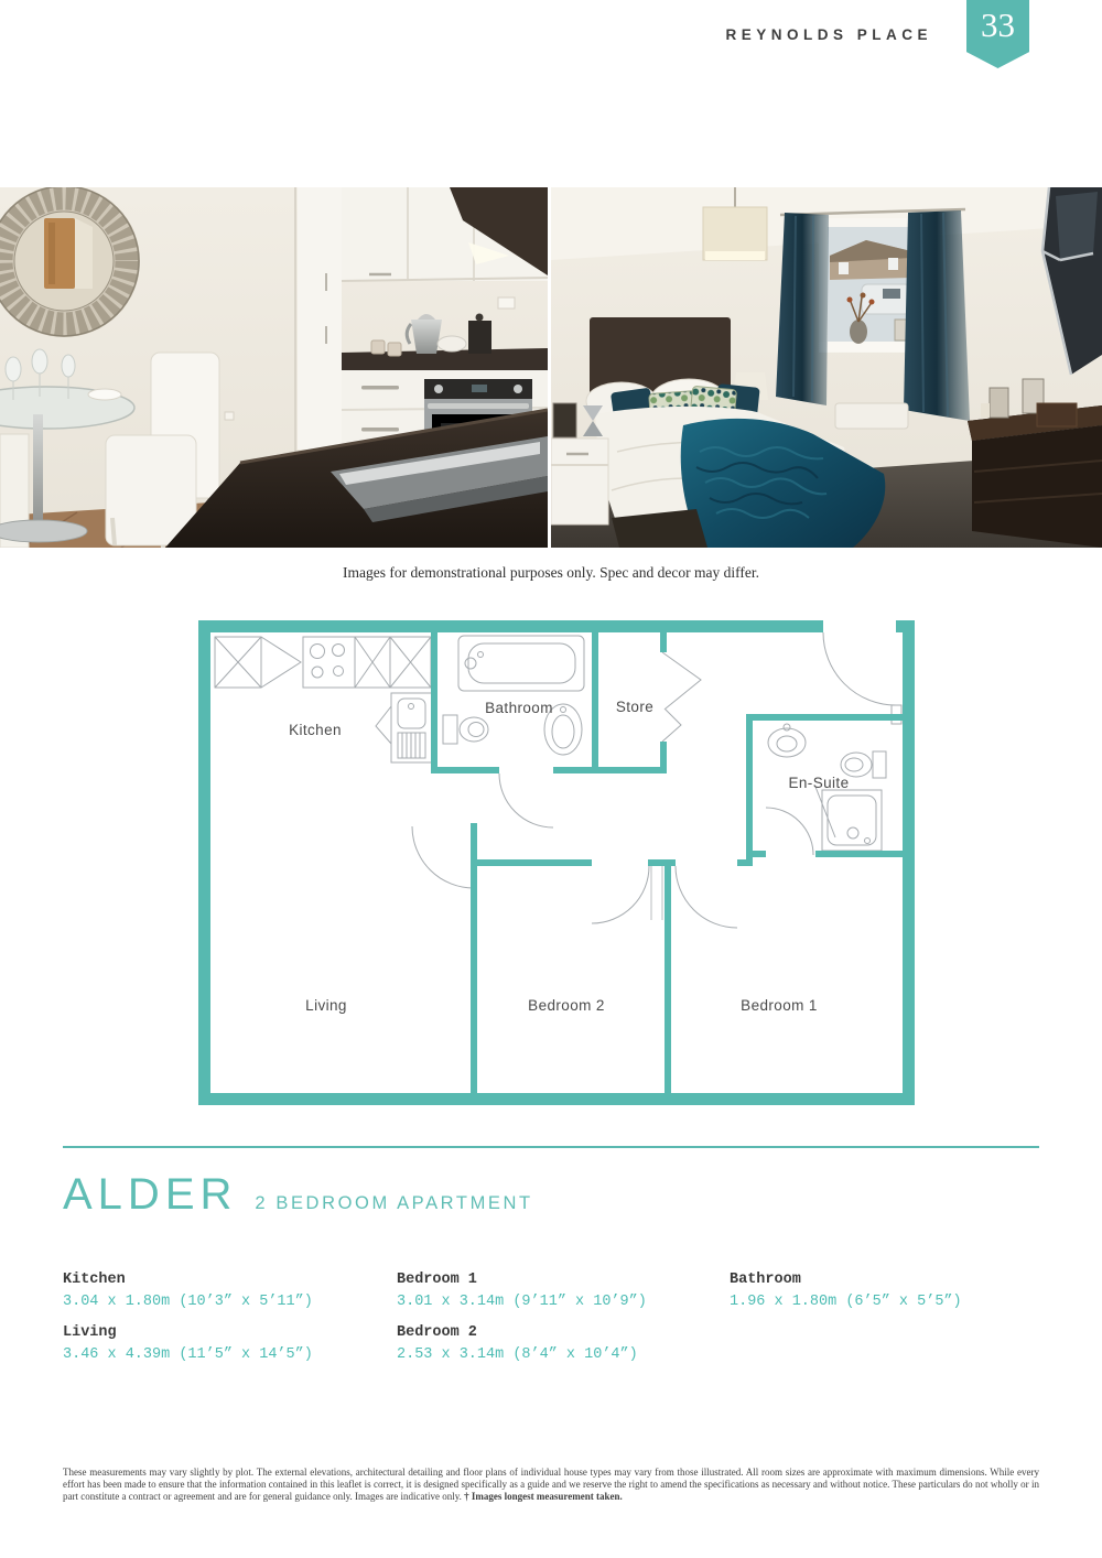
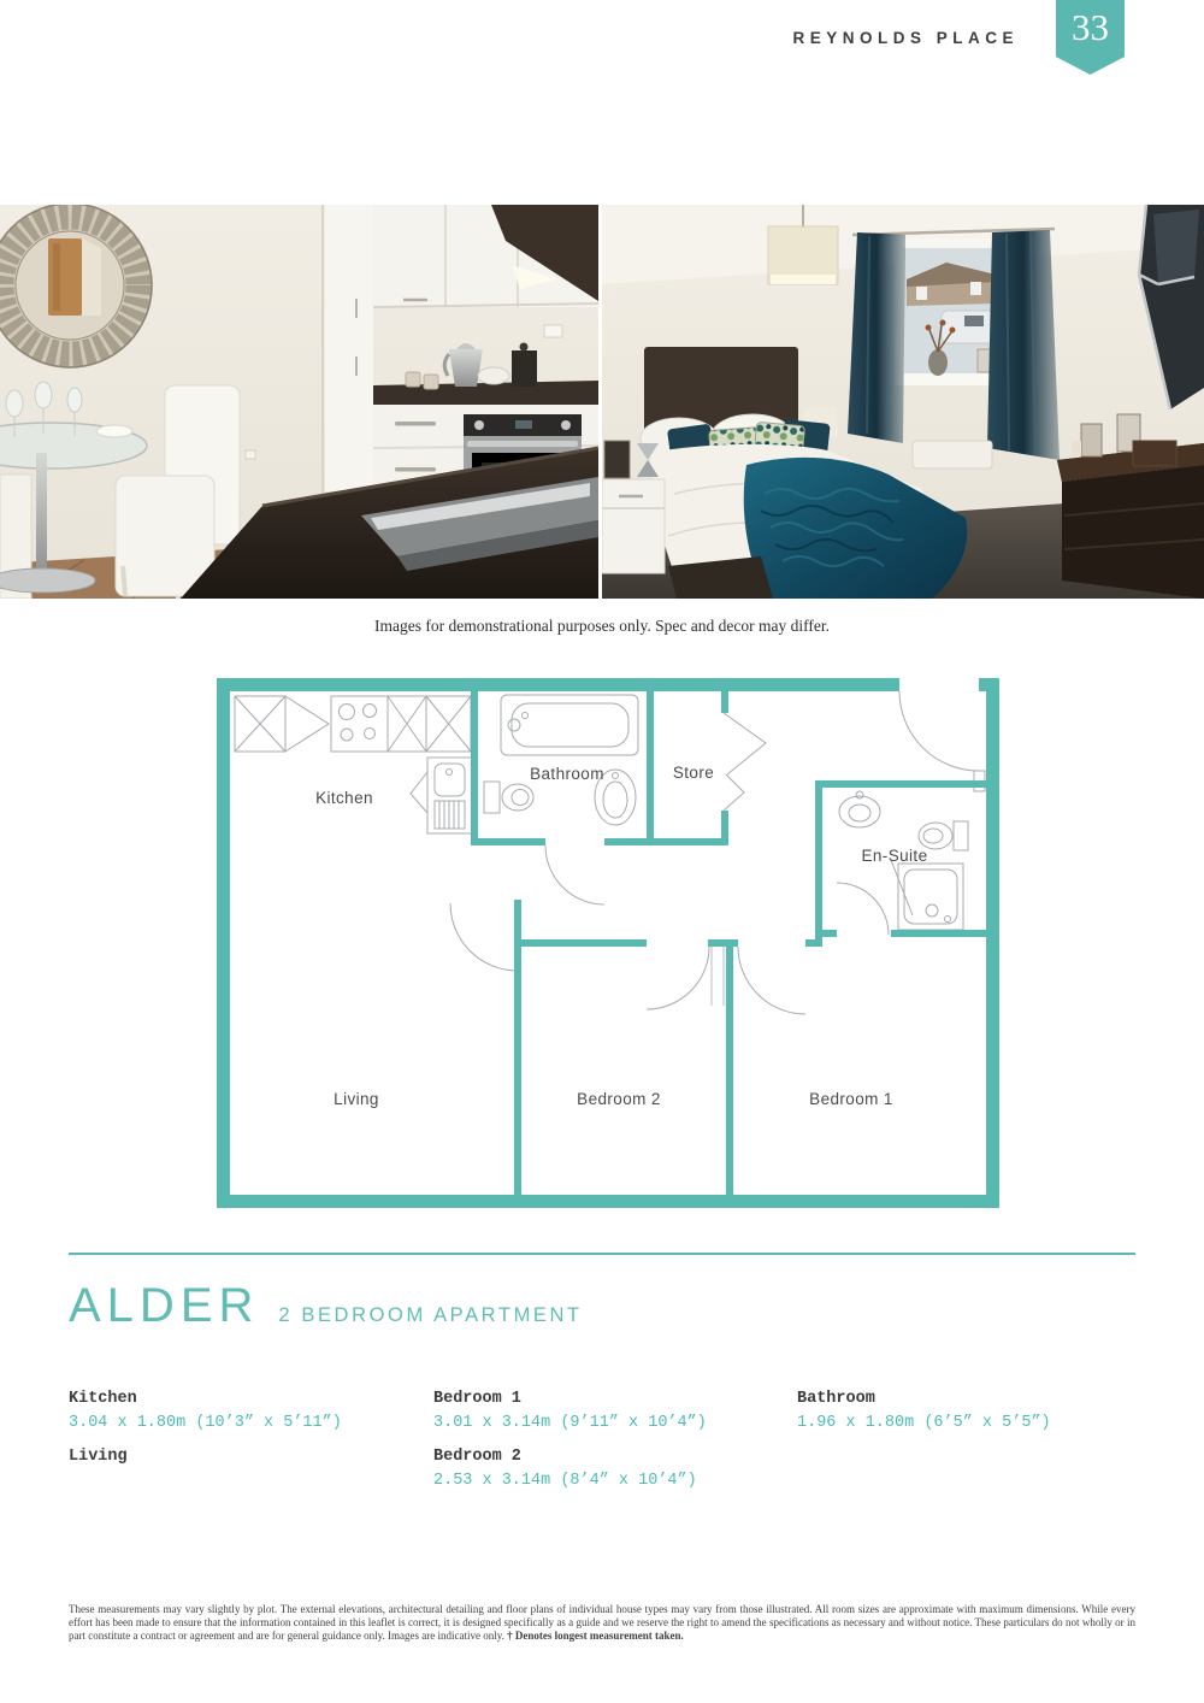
  REYNOLDS PLACE
  33
  Images for demonstrational purposes only. Spec and decor may differ.
  Kitchen
  Bathroom
  Store
  En-Suite
  Living
  Bedroom 2
  Bedroom 1
  ALDER
  2 BEDROOM APARTMENT
  Kitchen
  3.04 x 1.80m (10’3” x 5’11”)
  Living
- 3.46 x 4.39m (11’5” x 14’5”)
  Bedroom 1
- 3.01 x 3.14m (9’11” x 10’9”)
+ 3.01 x 3.14m (9’11” x 10’4”)
  Bedroom 2
  2.53 x 3.14m (8’4” x 10’4”)
  Bathroom
  1.96 x 1.80m (6’5” x 5’5”)
- These measurements may vary slightly by plot. The external elevations, architectural detailing and floor plans of individual house types may vary from those illustrated. All room sizes are approximate with maximum dimensions. While every effort has been made to ensure that the information contained in this leaflet is correct, it is designed specifically as a guide and we reserve the right to amend the specifications as necessary and without notice. These particulars do not wholly or in part constitute a contract or agreement and are for general guidance only. Images are indicative only. † Images longest measurement taken.
+ These measurements may vary slightly by plot. The external elevations, architectural detailing and floor plans of individual house types may vary from those illustrated. All room sizes are approximate with maximum dimensions. While every effort has been made to ensure that the information contained in this leaflet is correct, it is designed specifically as a guide and we reserve the right to amend the specifications as necessary and without notice. These particulars do not wholly or in part constitute a contract or agreement and are for general guidance only. Images are indicative only. † Denotes longest measurement taken.
